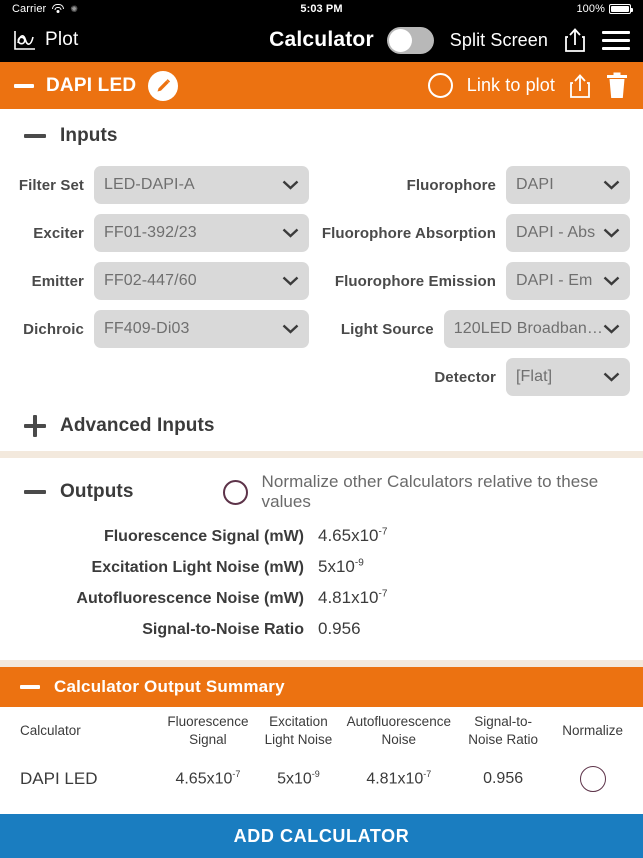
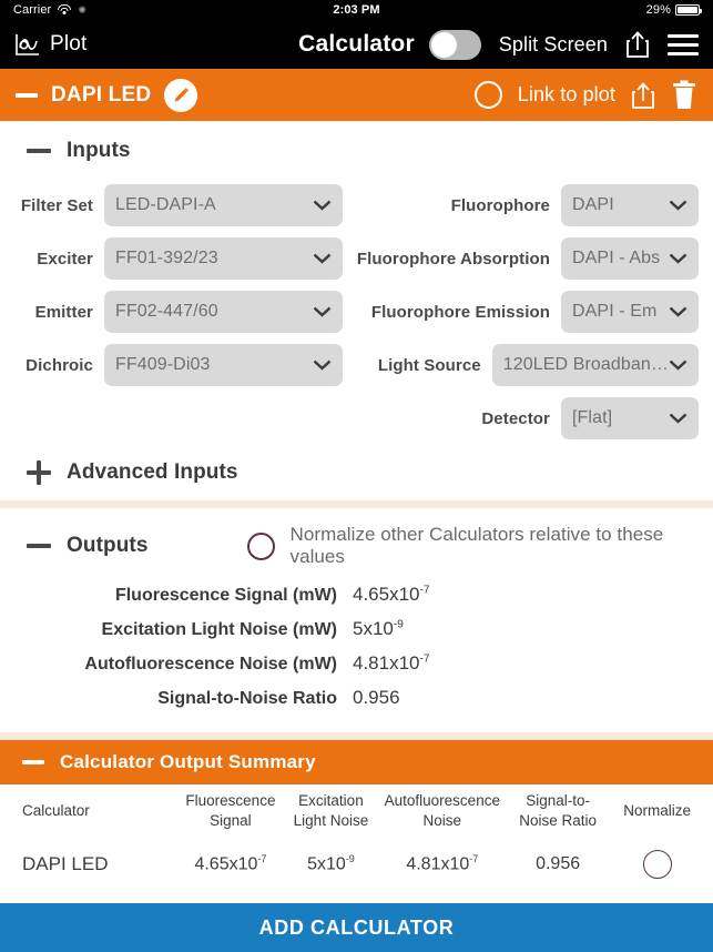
  Carrier
  ✺
- 5:03 PM
+ 2:03 PM
- 100%
+ 29%
  Plot
  Calculator
  Split Screen
  DAPI LED
  Link to plot
  Inputs
  Filter Set
  LED-DAPI-A
  Fluorophore
  DAPI
  Exciter
  FF01-392/23
  Fluorophore Absorption
  DAPI - Abs
  Emitter
  FF02-447/60
  Fluorophore Emission
  DAPI - Em
  Dichroic
  FF409-Di03
  Light Source
  120LED Broadban…
  Detector
  [Flat]
  Advanced Inputs
  Outputs
  Normalize other Calculators relative to these values
  Fluorescence Signal (mW)
  4.65x10-7
  Excitation Light Noise (mW)
  5x10-9
  Autofluorescence Noise (mW)
  4.81x10-7
  Signal-to-Noise Ratio
  0.956
  Calculator Output Summary
  Calculator
  Fluorescence
  Signal
  Excitation
  Light Noise
  Autofluorescence
  Noise
  Signal-to-
  Noise Ratio
  Normalize
  DAPI LED
  4.65x10-7
  5x10-9
  4.81x10-7
  0.956
  ADD CALCULATOR
